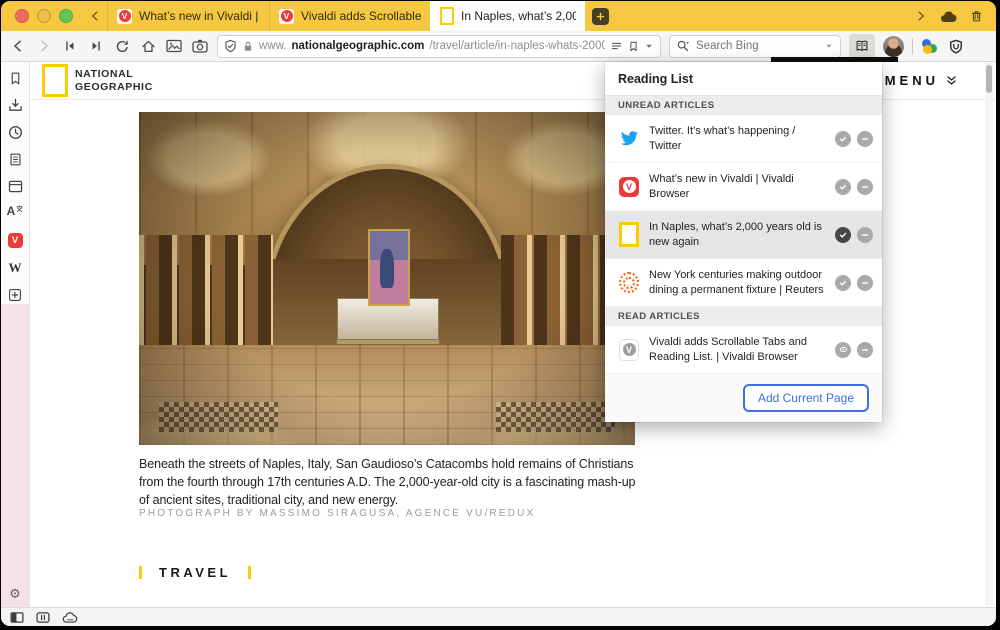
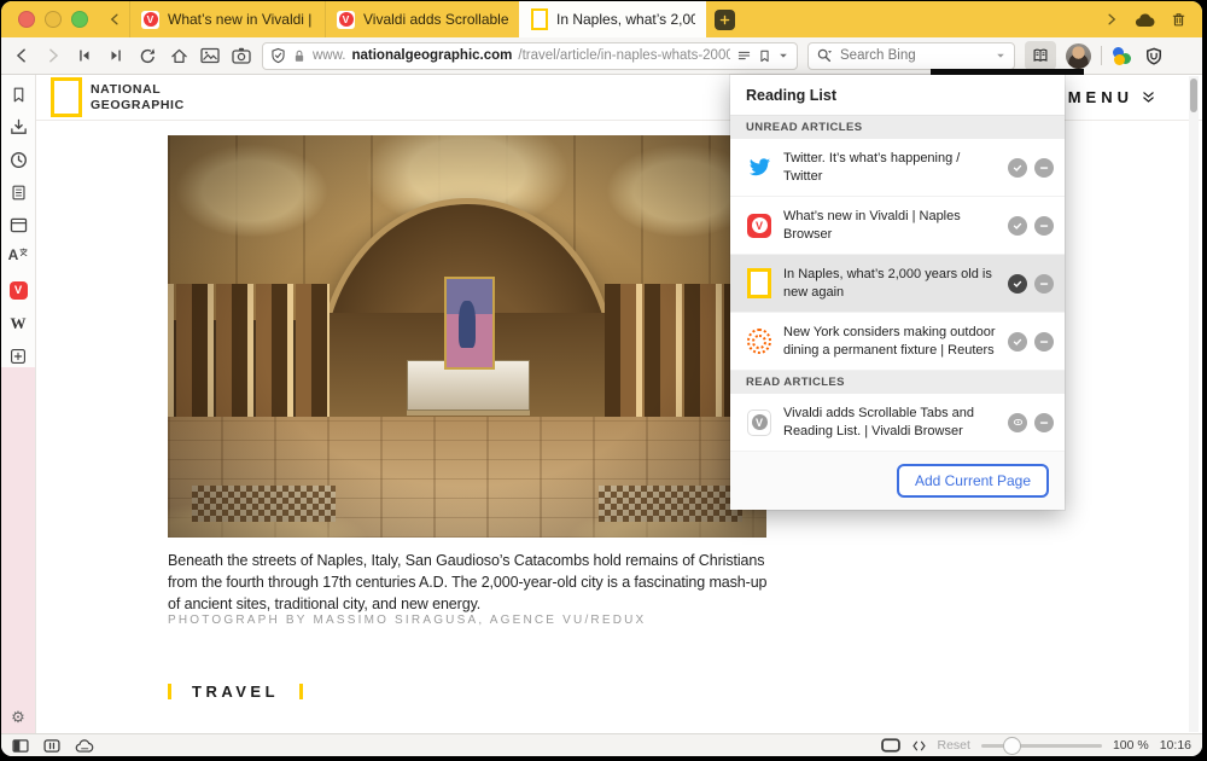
  V
  What’s new in Vivaldi |
  V
  Vivaldi adds Scrollable
  In Naples, what’s 2,00
  www.
  nationalgeographic.com
  Search Bing
  A
  V
  W
  ⚙
  NATIONAL
  GEOGRAPHIC
  MENU
  Beneath the streets of Naples, Italy, San Gaudioso’s Catacombs hold remains of Christians from the fourth through 17th centuries A.D. The 2,000-year-old city is a fascinating mash-up of ancient sites, traditional city, and new energy.
  PHOTOGRAPH BY MASSIMO SIRAGUSA, AGENCE VU/REDUX
  TRAVEL
  Reading List
  UNREAD ARTICLES
  Twitter. It’s what’s happening / Twitter
  V
- What’s new in Vivaldi | Vivaldi Browser
+ What’s new in Vivaldi | Naples Browser
  In Naples, what’s 2,000 years old is new again
- New York centuries making outdoor dining a permanent fixture | Reuters
+ New York considers making outdoor dining a permanent fixture | Reuters
  READ ARTICLES
  V
  Vivaldi adds Scrollable Tabs and Reading List. | Vivaldi Browser
  Add Current Page
+ Reset
+ 100 %
+ 10:16
